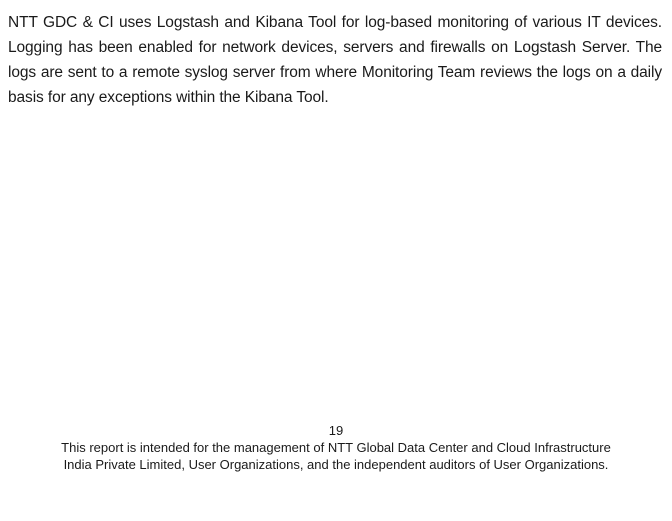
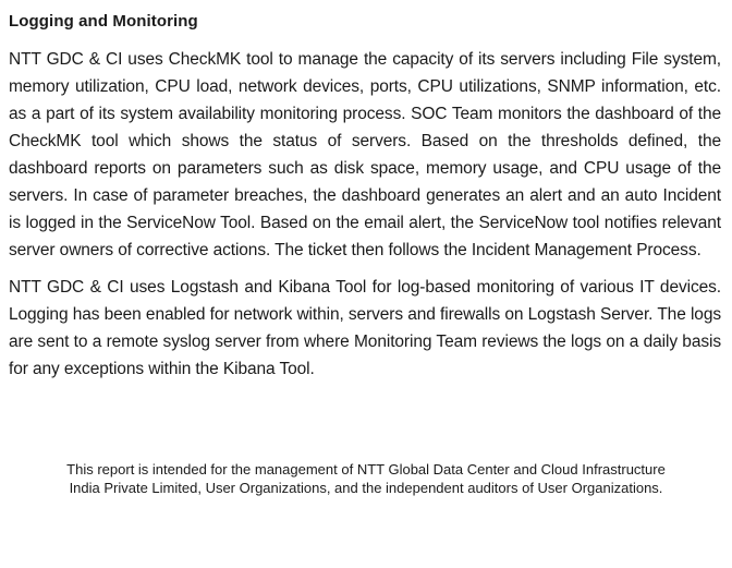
+ Logging and Monitoring
+ NTT GDC & CI uses CheckMK tool to manage the capacity of its servers including File system, memory utilization, CPU load, network devices, ports, CPU utilizations, SNMP information, etc. as a part of its system availability monitoring process. SOC Team monitors the dashboard of the CheckMK tool which shows the status of servers. Based on the thresholds defined, the dashboard reports on parameters such as disk space, memory usage, and CPU usage of the servers. In case of parameter breaches, the dashboard generates an alert and an auto Incident is logged in the ServiceNow Tool. Based on the email alert, the ServiceNow tool notifies relevant server owners of corrective actions. The ticket then follows the Incident Management Process.
- NTT GDC & CI uses Logstash and Kibana Tool for log-based monitoring of various IT devices. Logging has been enabled for network devices, servers and firewalls on Logstash Server. The logs are sent to a remote syslog server from where Monitoring Team reviews the logs on a daily basis for any exceptions within the Kibana Tool.
+ NTT GDC & CI uses Logstash and Kibana Tool for log-based monitoring of various IT devices. Logging has been enabled for network within, servers and firewalls on Logstash Server. The logs are sent to a remote syslog server from where Monitoring Team reviews the logs on a daily basis for any exceptions within the Kibana Tool.
- 19
  This report is intended for the management of NTT Global Data Center and Cloud Infrastructure
  India Private Limited, User Organizations, and the independent auditors of User Organizations.
